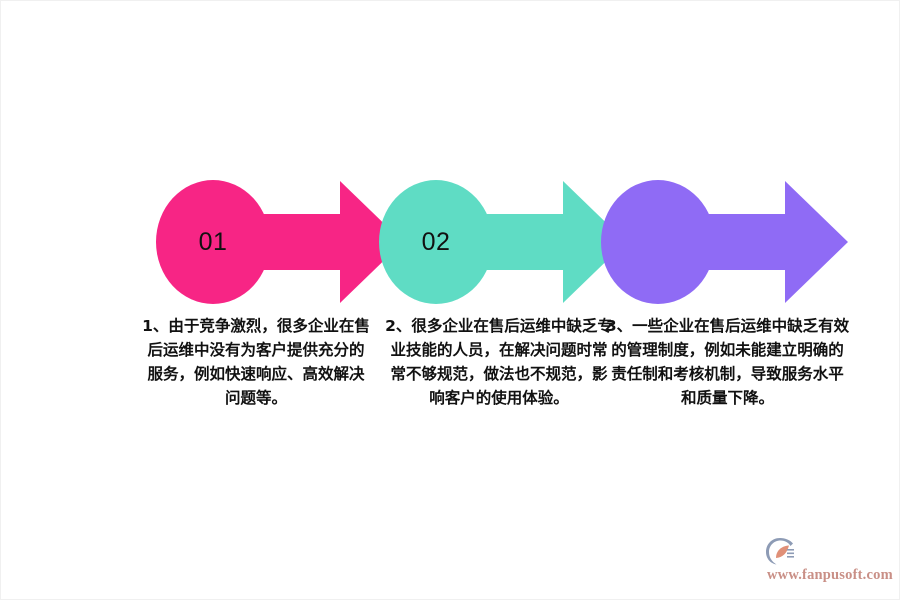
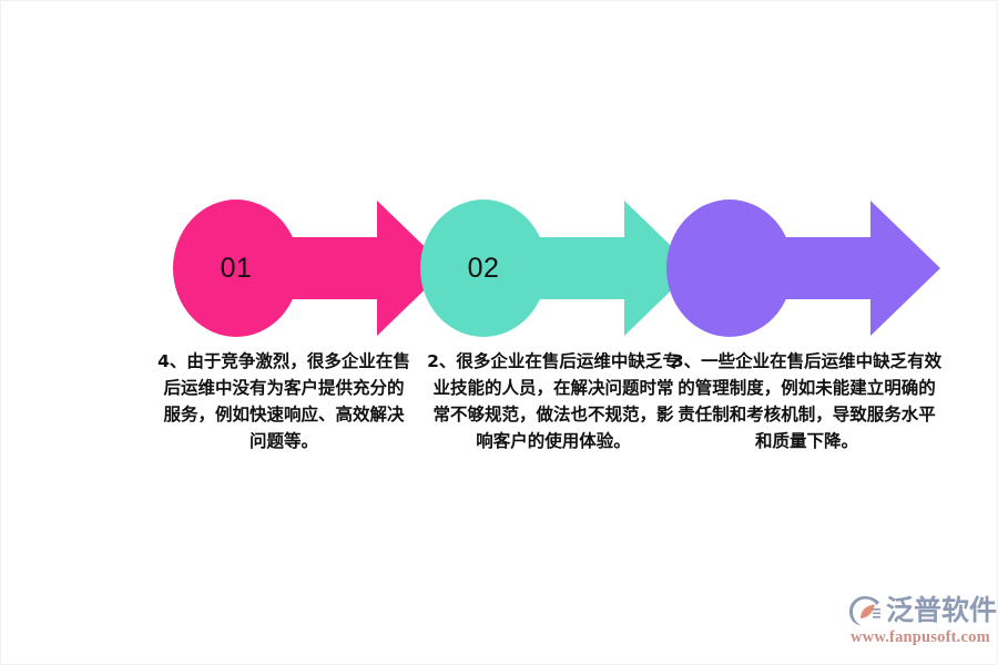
  01
  02
- 1、由于竞争激烈，很多企业在售后运维中没有为客户提供充分的服务，例如快速响应、高效解决问题等。
+ 4、由于竞争激烈，很多企业在售后运维中没有为客户提供充分的服务，例如快速响应、高效解决问题等。
  2、很多企业在售后运维中缺乏专业技能的人员，在解决问题时常常不够规范，做法也不规范，影响客户的使用体验。
  3、一些企业在售后运维中缺乏有效的管理制度，例如未能建立明确的责任制和考核机制，导致服务水平和质量下降。
+ 泛普软件
  www.fanpusoft.com
